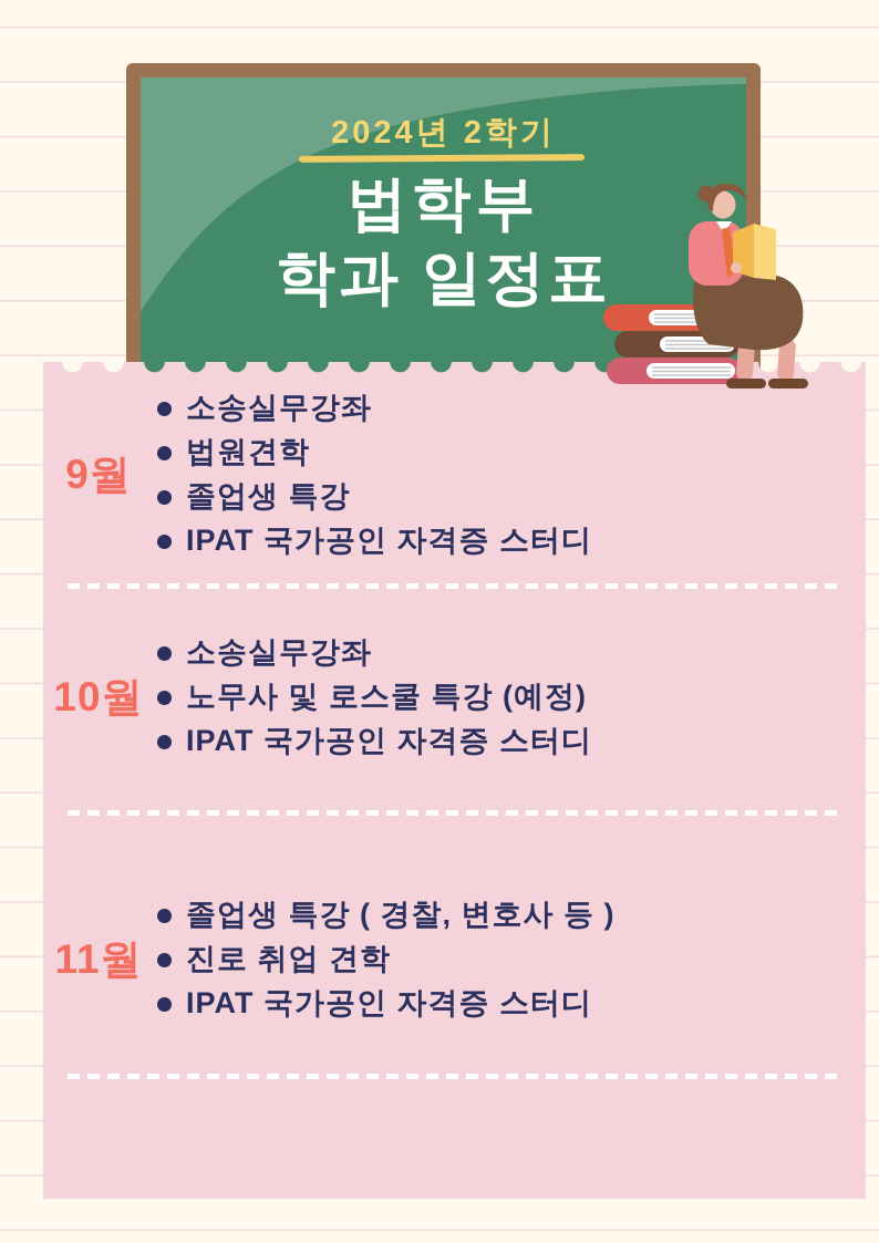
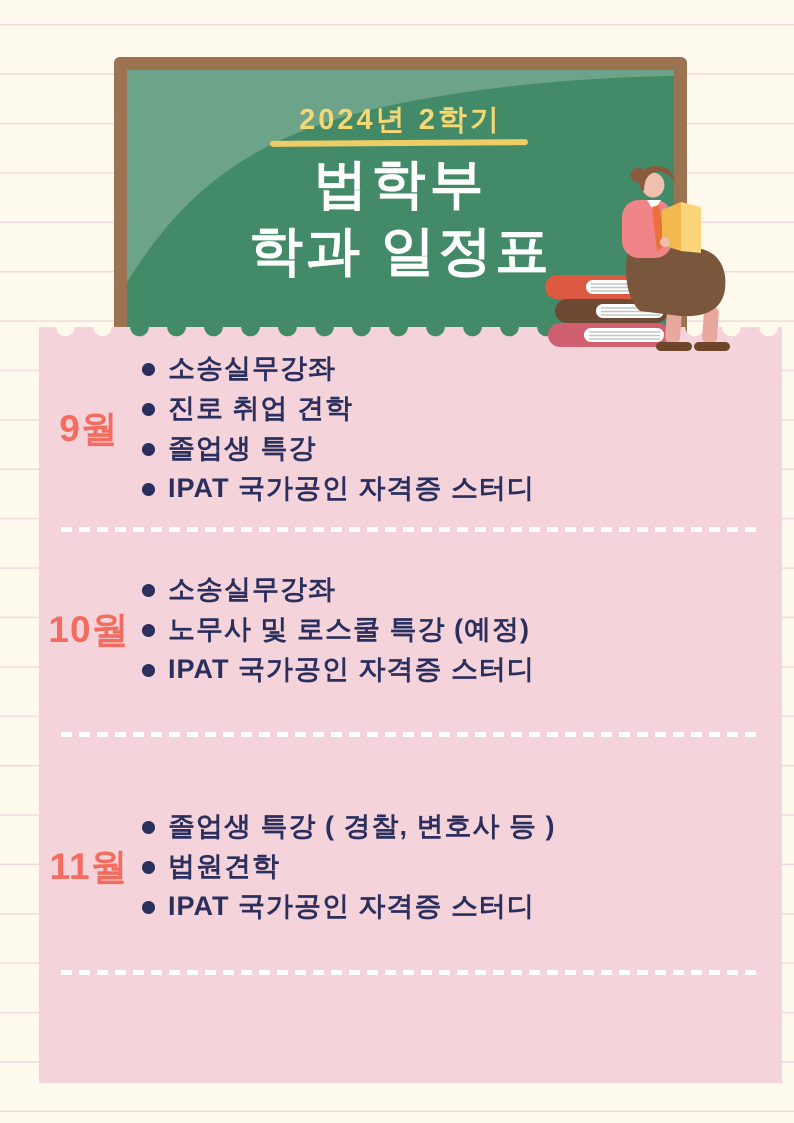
  2024년 2학기
  법학부
  학과 일정표
  9월
  소송실무강좌
- 법원견학
+ 진로 취업 견학
  졸업생 특강
  IPAT 국가공인 자격증 스터디
  10월
  소송실무강좌
  노무사 및 로스쿨 특강 (예정)
  IPAT 국가공인 자격증 스터디
  11월
  졸업생 특강 ( 경찰, 변호사 등 )
- 진로 취업 견학
+ 법원견학
  IPAT 국가공인 자격증 스터디
